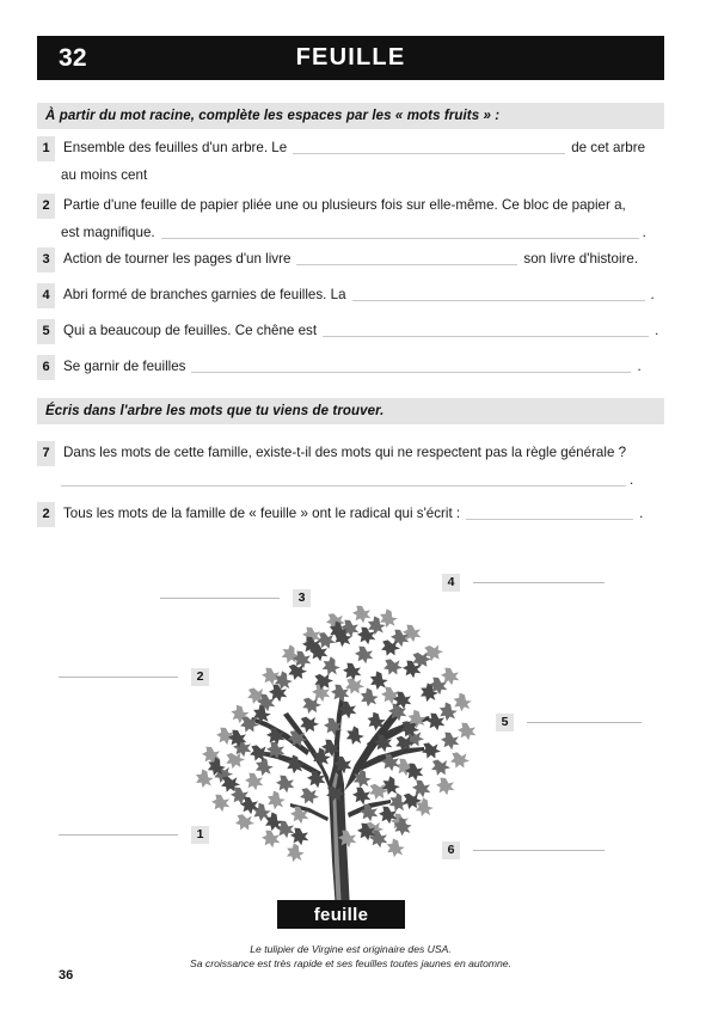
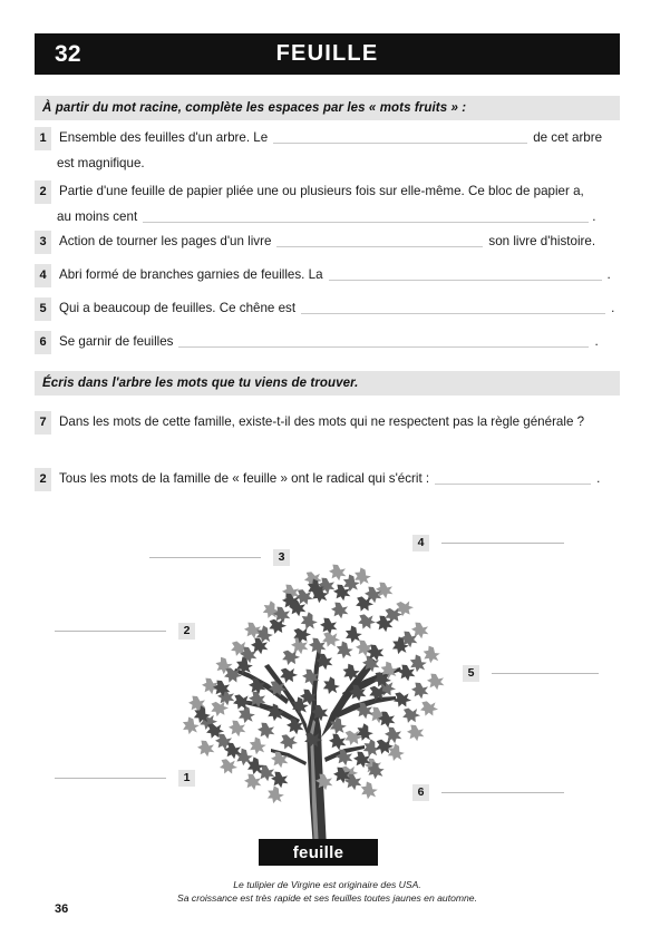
  32
  FEUILLE
  À partir du mot racine, complète les espaces par les « mots fruits » :
  Écris dans l'arbre les mots que tu viens de trouver.
  1 Ensemble des feuilles d'un arbre. Le de cet arbre
- au moins cent
+ est magnifique.
  2 Partie d'une feuille de papier pliée une ou plusieurs fois sur elle-même. Ce bloc de papier a,
- est magnifique. .
+ au moins cent .
  3 Action de tourner les pages d'un livre son livre d'histoire.
  4 Abri formé de branches garnies de feuilles. La .
  5 Qui a beaucoup de feuilles. Ce chêne est .
  6 Se garnir de feuilles .
  7 Dans les mots de cette famille, existe-t-il des mots qui ne respectent pas la règle générale ?
- .
  2 Tous les mots de la famille de « feuille » ont le radical qui s'écrit : .
  1
  2
  3
  4
  5
  6
  feuille
  Le tulipier de Virgine est originaire des USA.
  Sa croissance est très rapide et ses feuilles toutes jaunes en automne.
  36
